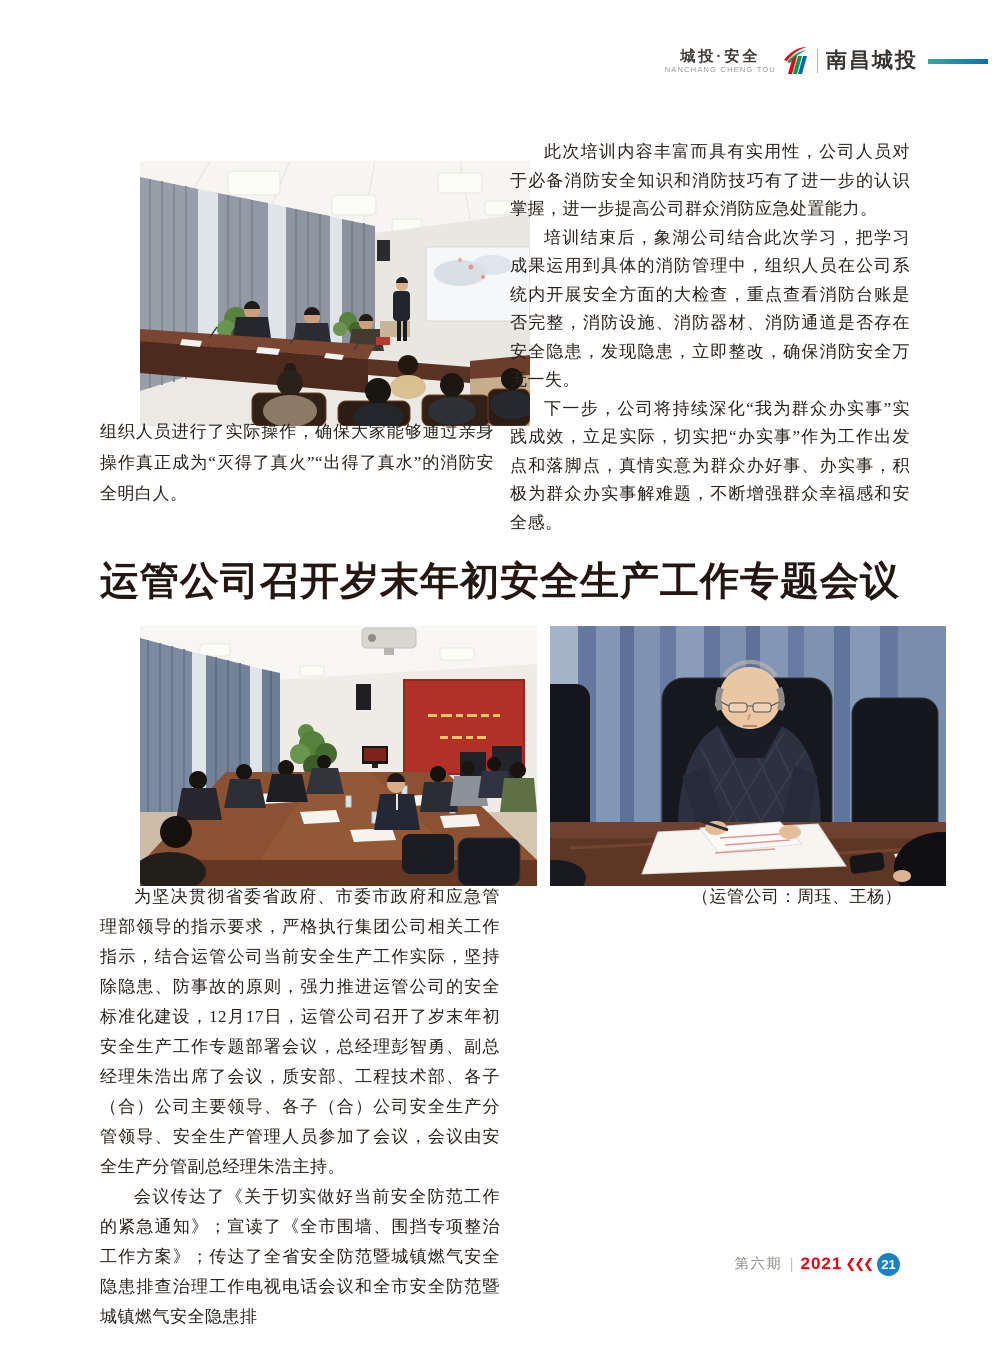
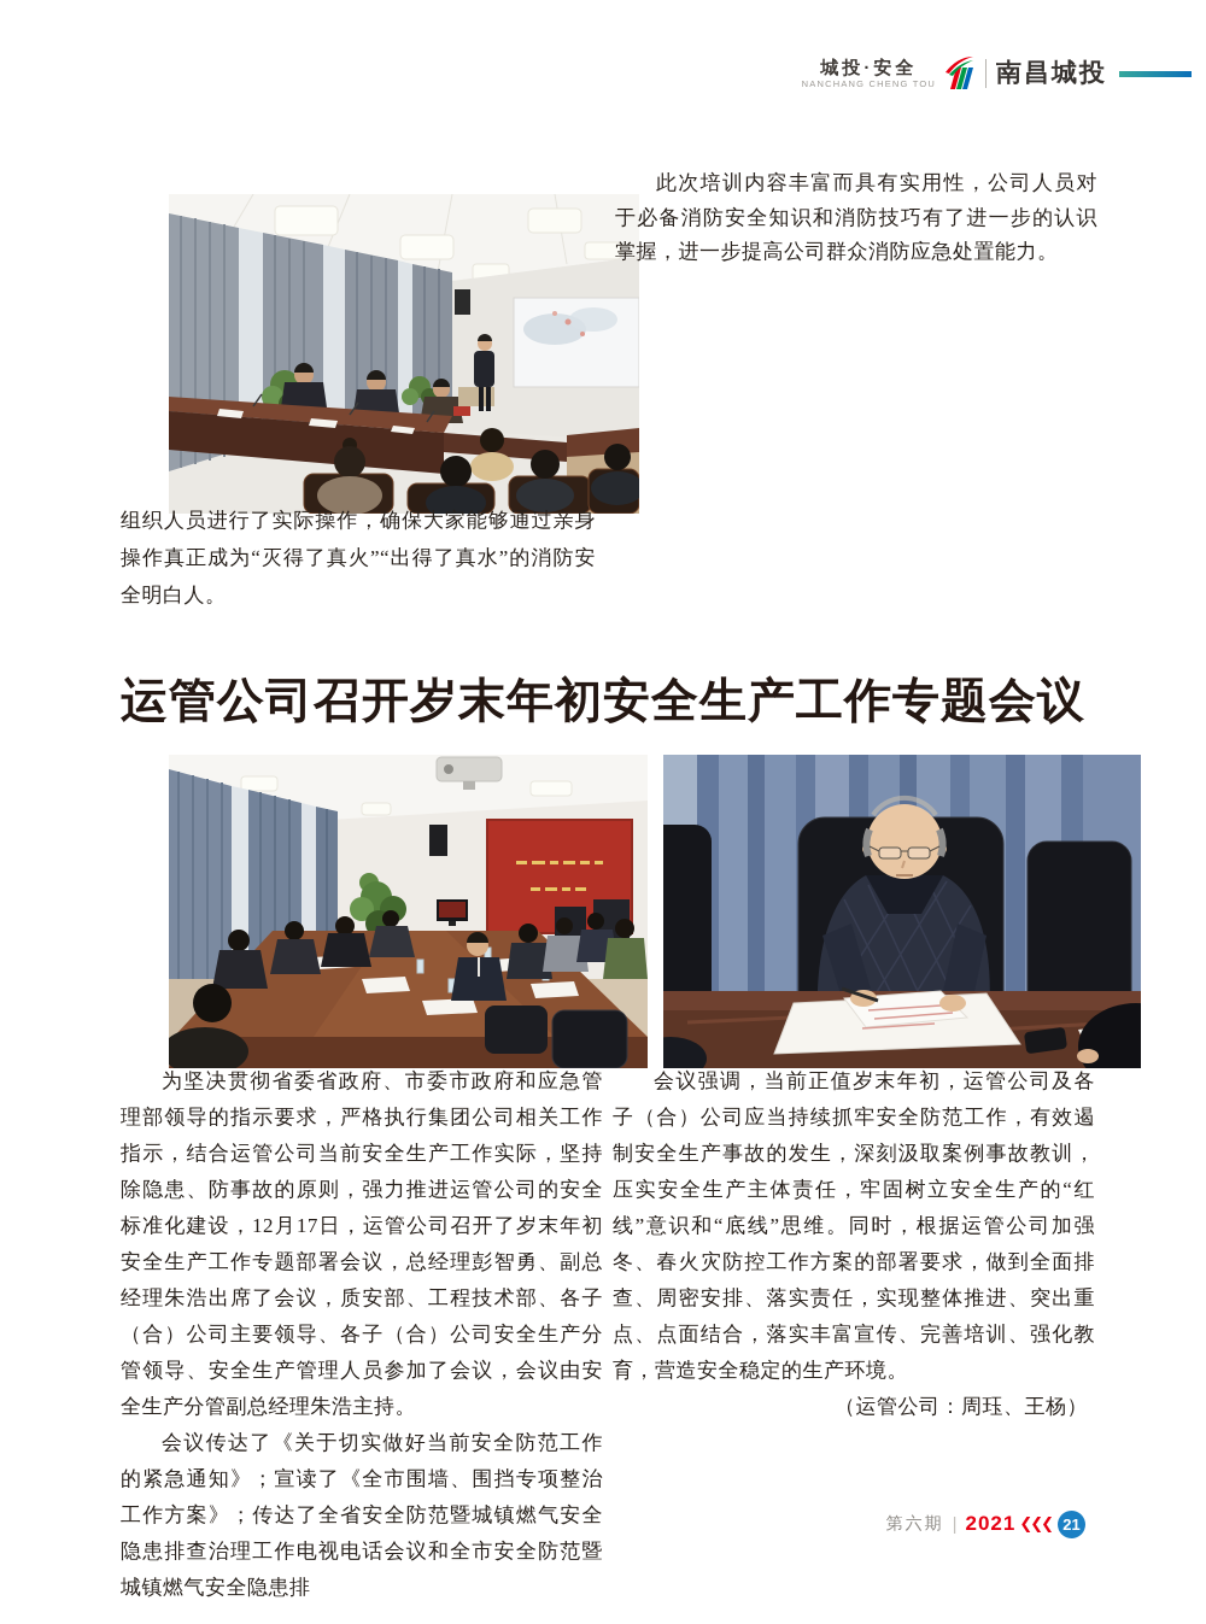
  城投·安全
  NANCHANG CHENG TOU
  南昌城投
  组织人员进行了实际操作，确保大家能够通过亲身操作真正成为“灭得了真火”“出得了真水”的消防安全明白人。
  此次培训内容丰富而具有实用性，公司人员对于必备消防安全知识和消防技巧有了进一步的认识掌握，进一步提高公司群众消防应急处置能力。
- 培训结束后，象湖公司结合此次学习，把学习成果运用到具体的消防管理中，组织人员在公司系统内开展安全方面的大检查，重点查看消防台账是否完整，消防设施、消防器材、消防通道是否存在安全隐患，发现隐患，立即整改，确保消防安全万无一失。
- 下一步，公司将持续深化“我为群众办实事”实践成效，立足实际，切实把“办实事”作为工作出发点和落脚点，真情实意为群众办好事、办实事，积极为群众办实事解难题，不断增强群众幸福感和安全感。
  运管公司召开岁末年初安全生产工作专题会议
  为坚决贯彻省委省政府、市委市政府和应急管理部领导的指示要求，严格执行集团公司相关工作指示，结合运管公司当前安全生产工作实际，坚持除隐患、防事故的原则，强力推进运管公司的安全标准化建设，12月17日，运管公司召开了岁末年初安全生产工作专题部署会议，总经理彭智勇、副总经理朱浩出席了会议，质安部、工程技术部、各子（合）公司主要领导、各子（合）公司安全生产分管领导、安全生产管理人员参加了会议，会议由安全生产分管副总经理朱浩主持。
  会议传达了《关于切实做好当前安全防范工作的紧急通知》；宣读了《全市围墙、围挡专项整治工作方案》；传达了全省安全防范暨城镇燃气安全隐患排查治理工作电视电话会议和全市安全防范暨城镇燃气安全隐患排
+ 会议强调，当前正值岁末年初，运管公司及各子（合）公司应当持续抓牢安全防范工作，有效遏制安全生产事故的发生，深刻汲取案例事故教训，压实安全生产主体责任，牢固树立安全生产的“红线”意识和“底线”思维。同时，根据运管公司加强冬、春火灾防控工作方案的部署要求，做到全面排查、周密安排、落实责任，实现整体推进、突出重点、点面结合，落实丰富宣传、完善培训、强化教育，营造安全稳定的生产环境。
  （运管公司：周珏、王杨）
  第六期
  |
  2021
  ❮❮❮
  21
